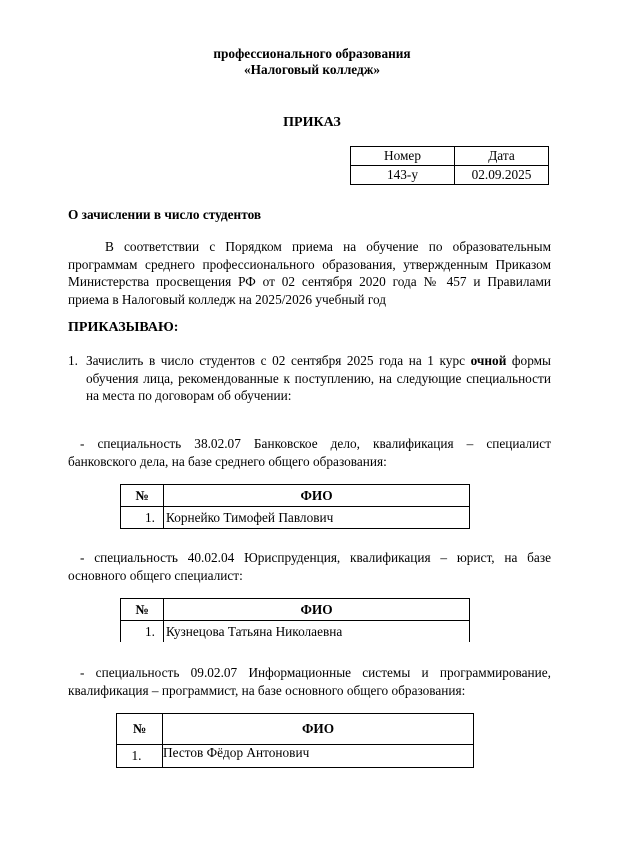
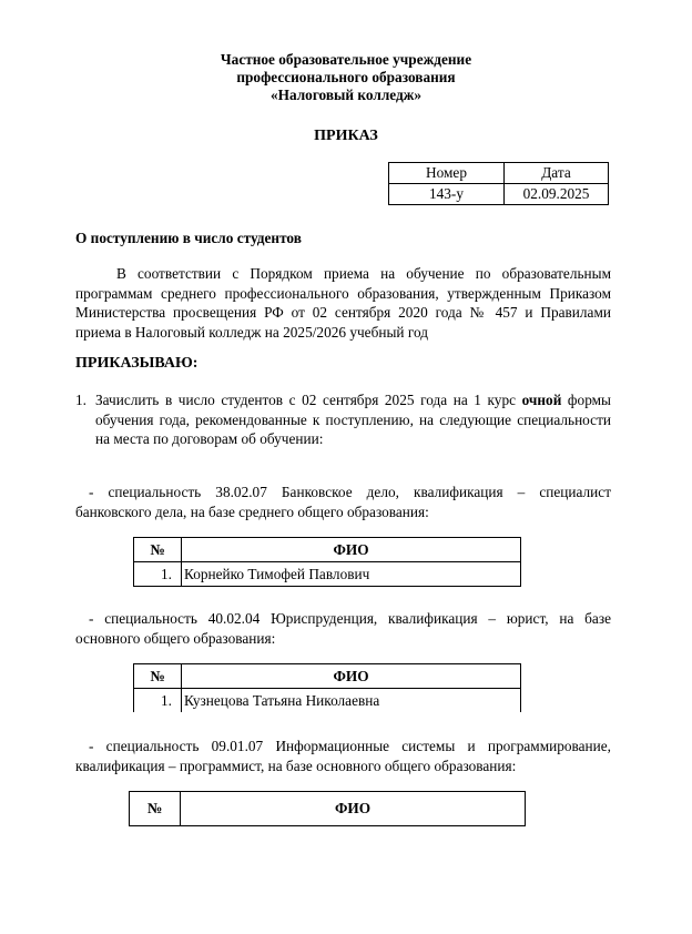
+ Частное образовательное учреждение
  профессионального образования
  «Налоговый колледж»
  ПРИКАЗ
  Номер	Дата
  143-у	02.09.2025
- О зачислении в число студентов
+ О поступлению в число студентов
  В соответствии с Порядком приема на обучение по образовательным программам среднего профессионального образования, утвержденным Приказом Министерства просвещения РФ от 02 сентября 2020 года № 457 и Правилами приема в Налоговый колледж на 2025/2026 учебный год
  ПРИКАЗЫВАЮ:
  1.
- Зачислить в число студентов с 02 сентября 2025 года на 1 курс очной формы обучения лица, рекомендованные к поступлению, на следующие специальности на места по договорам об обучении:
+ Зачислить в число студентов с 02 сентября 2025 года на 1 курс очной формы обучения года, рекомендованные к поступлению, на следующие специальности на места по договорам об обучении:
  - специальность 38.02.07 Банковское дело, квалификация – специалист банковского дела, на базе среднего общего образования:
  №	ФИО
  1.	Корнейко Тимофей Павлович
- - специальность 40.02.04 Юриспруденция, квалификация – юрист, на базе основного общего специалист:
+ - специальность 40.02.04 Юриспруденция, квалификация – юрист, на базе основного общего образования:
  №	ФИО
  1.	Кузнецова Татьяна Николаевна
- - специальность 09.02.07 Информационные системы и программирование, квалификация – программист, на базе основного общего образования:
+ - специальность 09.01.07 Информационные системы и программирование, квалификация – программист, на базе основного общего образования:
  №	ФИО
- 1.	Пестов Фёдор Антонович
